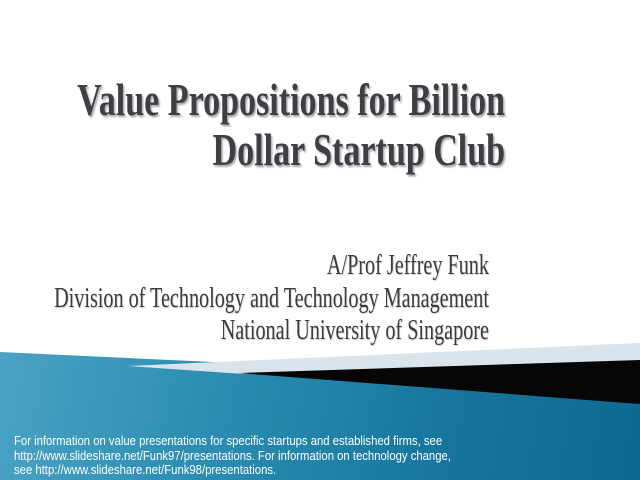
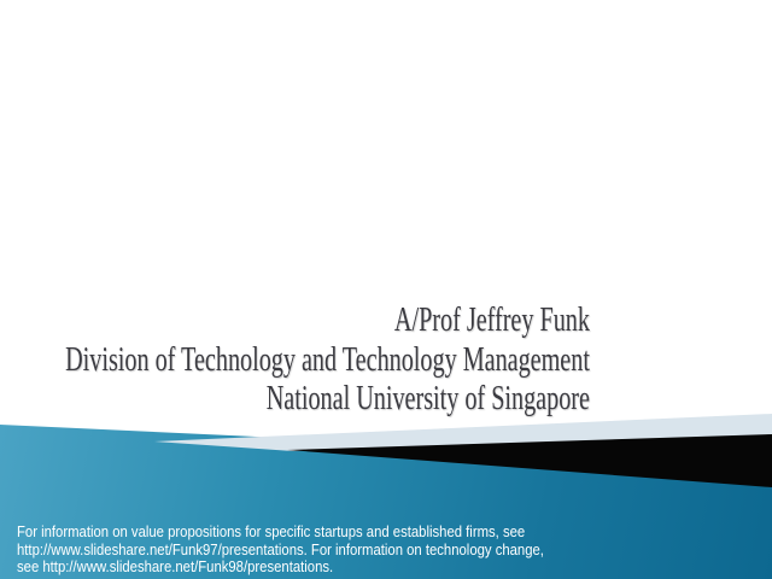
- Value Propositions for Billion
- Dollar Startup Club
  A/Prof Jeffrey Funk
  Division of Technology and Technology Management
  National University of Singapore
- For information on value presentations for specific startups and established firms, see
+ For information on value propositions for specific startups and established firms, see
  http://www.slideshare.net/Funk97/presentations. For information on technology change,
  see http://www.slideshare.net/Funk98/presentations.
